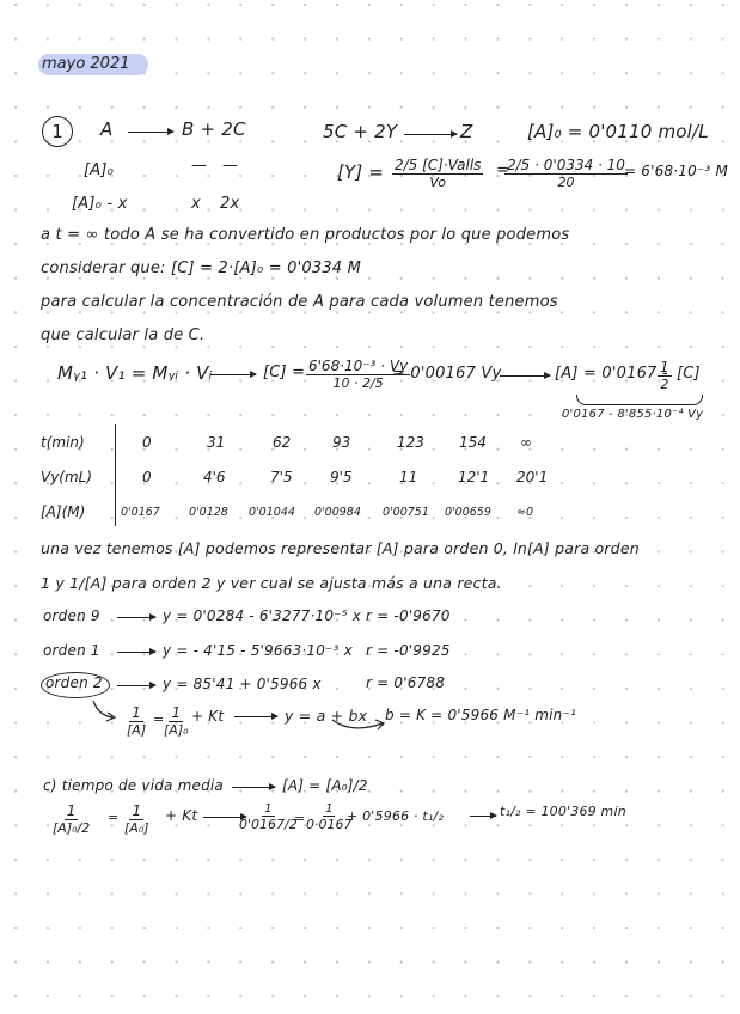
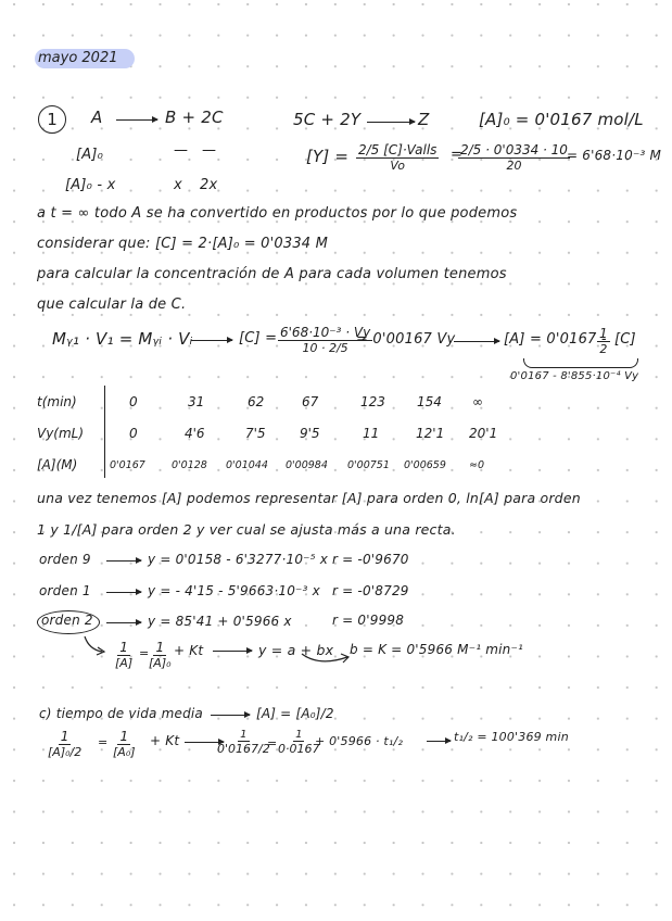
  mayo 2021
  1
  A
  B + 2C
  [A]₀
  —
  —
  [A]₀ - x
  x
  2x
  5C + 2Y
  Z
- [A]₀ = 0'0110 mol/L
+ [A]₀ = 0'0167 mol/L
  [Y] =
  2/5 [C]·Valls
  Vo
  =
  2/5 · 0'0334 · 10
  20
  = 6'68·10⁻³ M
  a t = ∞ todo A se ha convertido en productos por lo que podemos
  considerar que: [C] = 2·[A]₀ = 0'0334 M
  para calcular la concentración de A para cada volumen tenemos
  que calcular la de C.
  Mᵧ₁ · V₁ = Mᵧᵢ · Vᵢ
  [C] =
  6'68·10⁻³ · Vy
  10 · 2/5
  = 0'00167 Vy
  [A] = 0'0167 -
  1
  2
  [C]
  0'0167 - 8'855·10⁻⁴ Vy
  t(min)
  Vy(mL)
  [A](M)
  0
  31
  62
- 93
+ 67
  123
  154
  ∞
  0
  4'6
  7'5
  9'5
  11
  12'1
  20'1
  0'0167
  0'0128
  0'01044
  0'00984
  0'00751
  0'00659
  ≈0
  una vez tenemos [A] podemos representar [A] para orden 0, ln[A] para orden
  1 y 1/[A] para orden 2 y ver cual se ajusta más a una recta.
  orden 9
- y = 0'0284 - 6'3277·10⁻⁵ x
+ y = 0'0158 - 6'3277·10⁻⁵ x
  r = -0'9670
  orden 1
  y = - 4'15 - 5'9663·10⁻³ x
- r = -0'9925
+ r = -0'8729
  orden 2
  y = 85'41 + 0'5966 x
- r = 0'6788
+ r = 0'9998
  1
  [A]
  =
  1
  [A]₀
  + Kt
  y = a + bx
  b = K = 0'5966 M⁻¹ min⁻¹
  c) tiempo de vida media
  [A] = [A₀]/2
  1
  [A]₀/2
  =
  1
  [A₀]
  + Kt
  1
  0'0167/2
  =
  1
  0·0167
  + 0'5966 · t₁/₂
  t₁/₂ = 100'369 min
